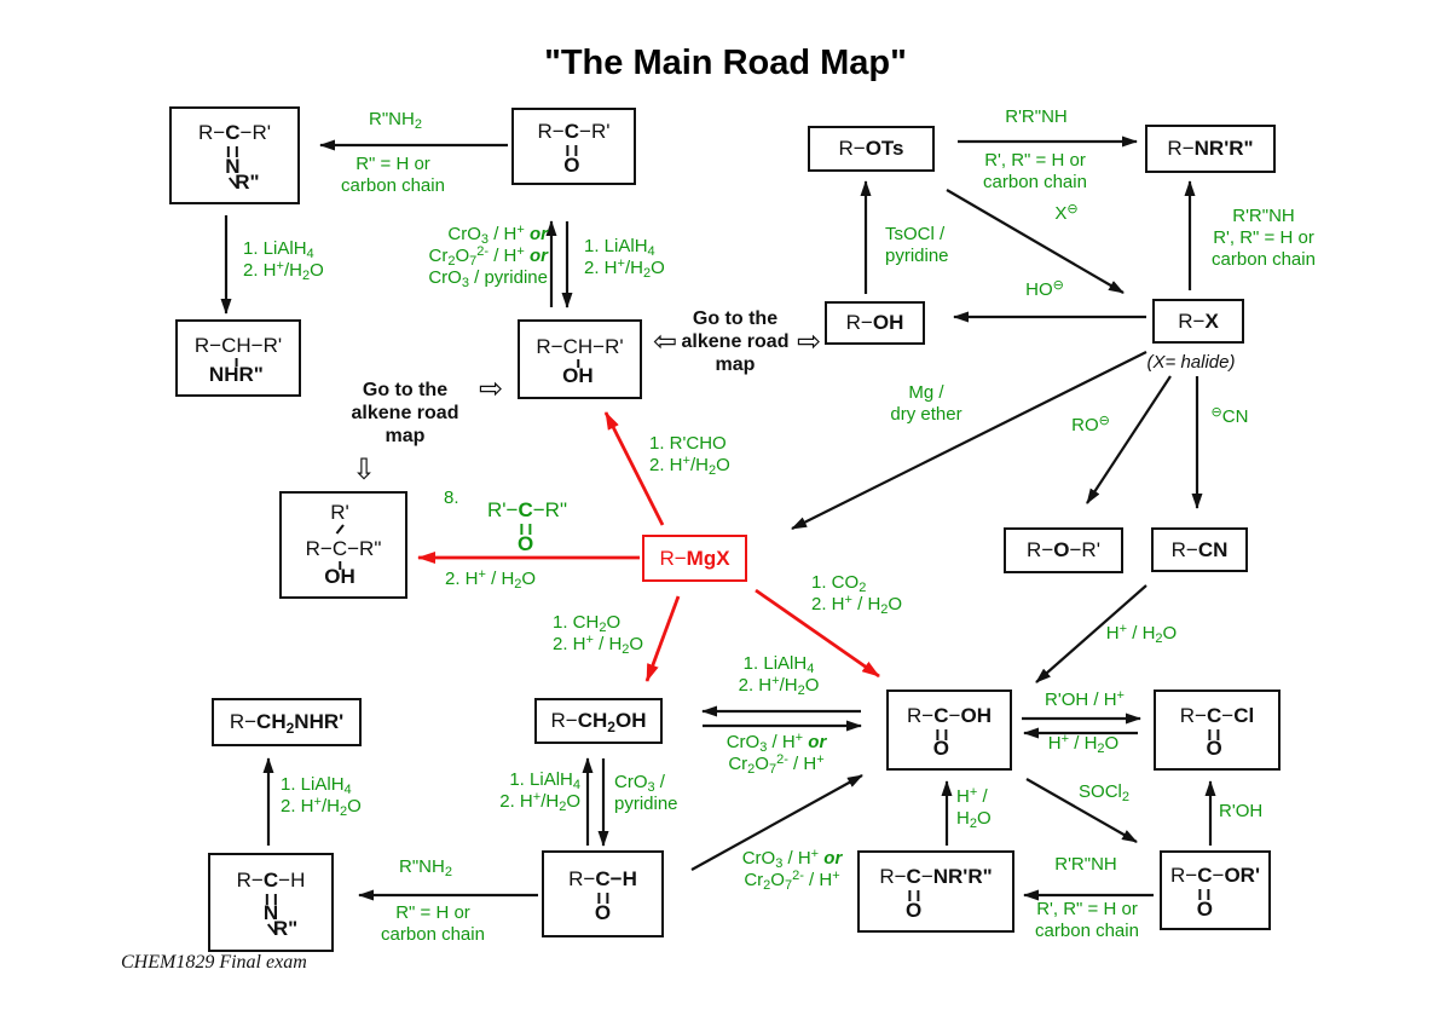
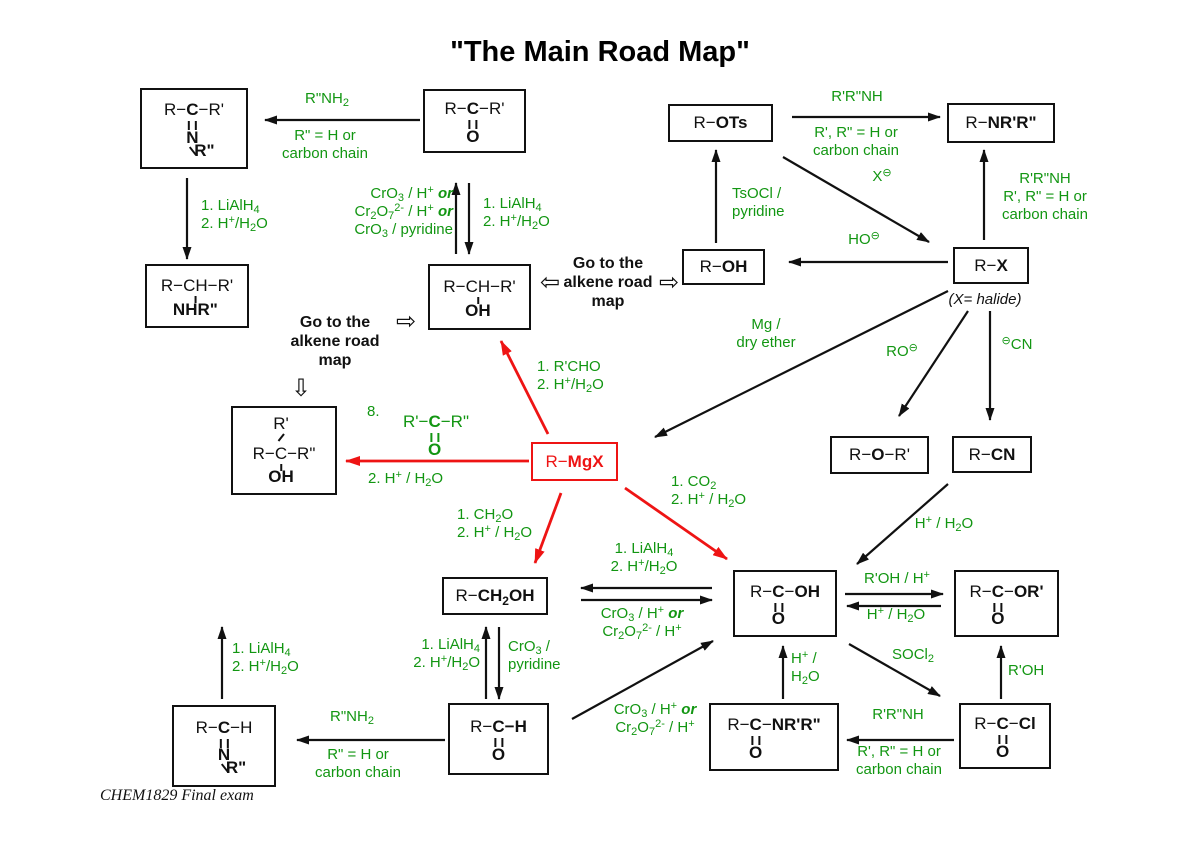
  "The Main Road Map"
  R−C
  N
  R"
  −R'
  R−C
  O
  −R'
  R−CH
  NHR"
  −R'
  R−CH
  OH
  −R'
  R−OTs
  R−NR'R"
  R−OH
  R−X
  R−C
  R'
  OH
  −R"
  R−MgX
  R−O−R'
  R−CN
  R−C
  O
  −OH
  R−C
  O
- −Cl
+ −OR'
- R−CH2NHR'
  R−CH2OH
  R−C
  O
  −H
  R−C
  N
  R"
  −H
  R−C
  O
  −NR'R"
  R−C
  O
- −OR'
+ −Cl
  R'−C
  O
  −R"
  R"NH2
  R" = H or
  carbon chain
  1. LiAlH4
  2. H+/H2O
  CrO3 / H+ or
  Cr2O72- / H+ or
  CrO3 / pyridine
  1. LiAlH4
  2. H+/H2O
  TsOCl /
  pyridine
  R'R"NH
  R', R" = H or
  carbon chain
  X⊖
  HO⊖
  R'R"NH
  R', R" = H or
  carbon chain
  (X= halide)
  Mg /
  dry ether
  RO⊖
  ⊖CN
  Go to the
  alkene road
  map
  Go to the
  alkene road
  map
  1. R'CHO
  2. H+/H2O
  8.
  2. H+ / H2O
  1. CH2O
  2. H+ / H2O
  1. CO2
  2. H+ / H2O
  H+ / H2O
  1. LiAlH4
  2. H+/H2O
  CrO3 / H+ or
  Cr2O72- / H+
  1. LiAlH4
  2. H+/H2O
  CrO3 /
  pyridine
  1. LiAlH4
  2. H+/H2O
  R"NH2
  R" = H or
  carbon chain
  CrO3 / H+ or
  Cr2O72- / H+
  R'OH / H+
  H+ / H2O
  SOCl2
  H+ /
  H2O
  R'OH
  R'R"NH
  R', R" = H or
  carbon chain
  ⇦
  ⇨
  ⇨
  ⇩
  CHEM1829 Final exam
